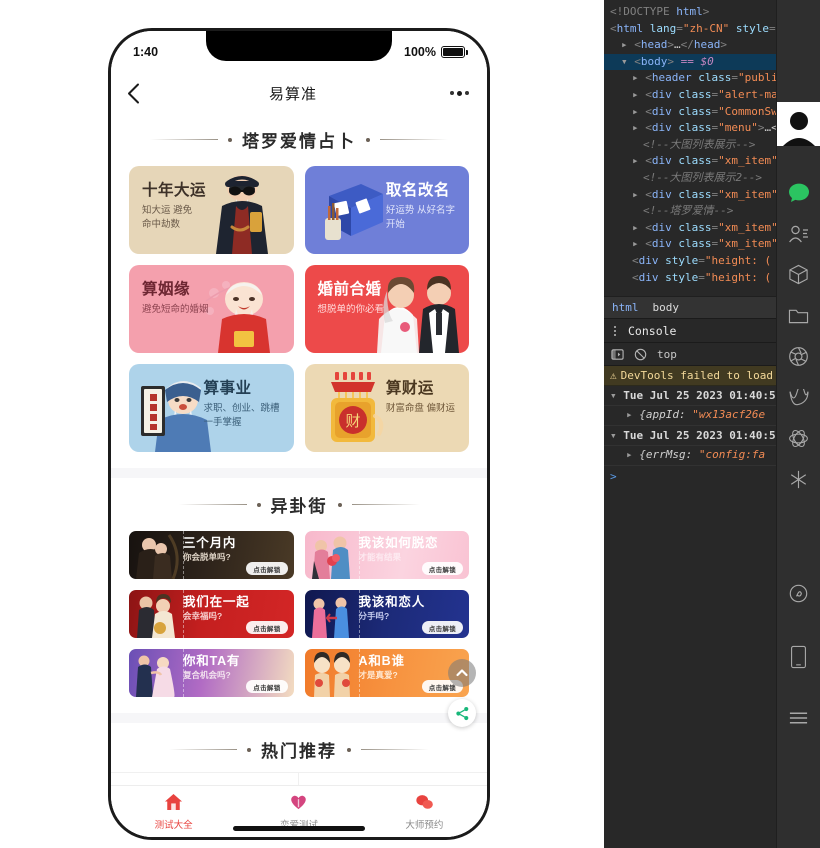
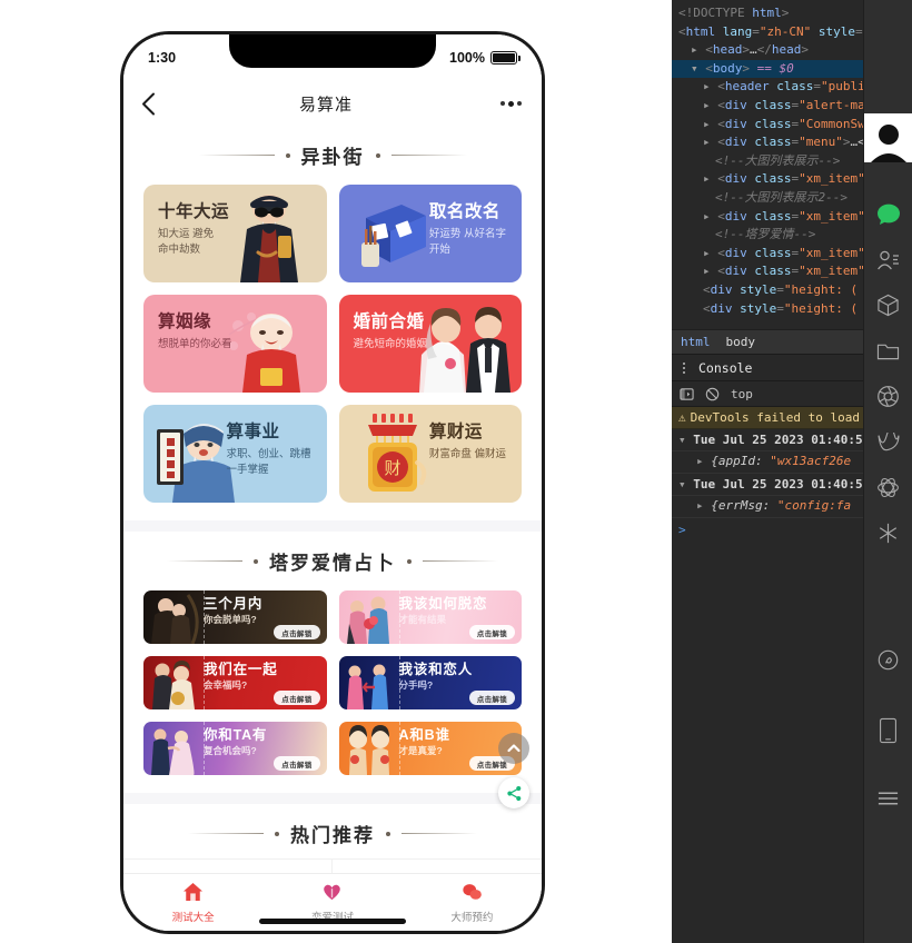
- 1:40
+ 1:30
  100%
  易算准
- 塔罗爱情占卜
+ 异卦街
  十年大运
  知大运 避免
  命中劫数
  取名改名
  好运势 从好名字
  开始
  算姻缘
- 避免短命的婚姻
+ 想脱单的你必看
  婚前合婚
- 想脱单的你必看
+ 避免短命的婚姻
  算事业
  求职、创业、跳槽
  一手掌握
  财
  算财运
  财富命盘 偏财运
- 异卦街
+ 塔罗爱情占卜
  三个月内
  你会脱单吗?
  我该如何脱恋
  才能有结果
  我们在一起
  会幸福吗?
  我该和恋人
  分手吗?
  你和TA有
  复合机会吗?
  A和B谁
  才是真爱?
  热门推荐
  测试大全
  恋爱测试
  大师预约
  <!DOCTYPE html>
  <html lang="zh-CN" style=
  ▸ <head>…</head>
  ▾ <body> == $0
  ▸ <header class="publi
  ▸ <div class="alert-ma
  ▸ <div class="CommonSw
  ▸ <div class="menu">…<
  <!--大图列表展示-->
  ▸ <div class="xm_item"
  <!--大图列表展示2-->
  ▸ <div class="xm_item"
  <!--塔罗爱情-->
  ▸ <div class="xm_item"
  ▸ <div class="xm_item"
  <div style="height: (
  <div style="height: (
  html
  body
  Console
  top
  ⚠
  DevTools failed to load
  ▾ Tue Jul 25 2023 01:40:5
  ▸ {appId: "wx13acf26e
  ▾ Tue Jul 25 2023 01:40:5
  ▸ {errMsg: "config:fa
  >
